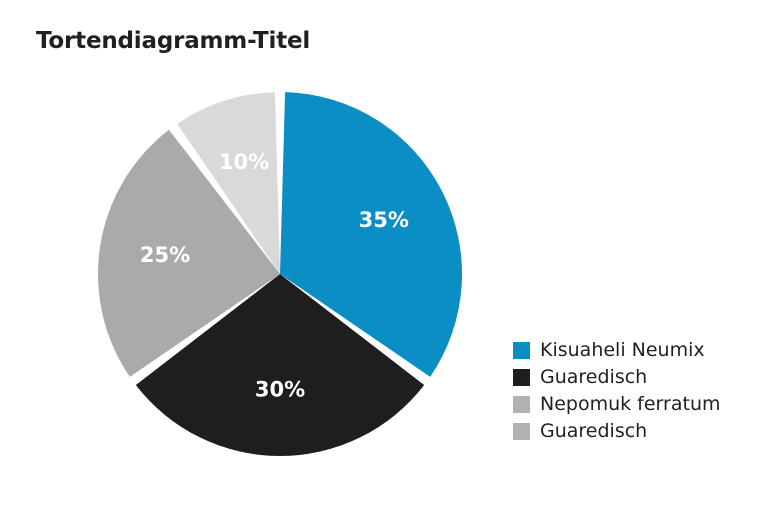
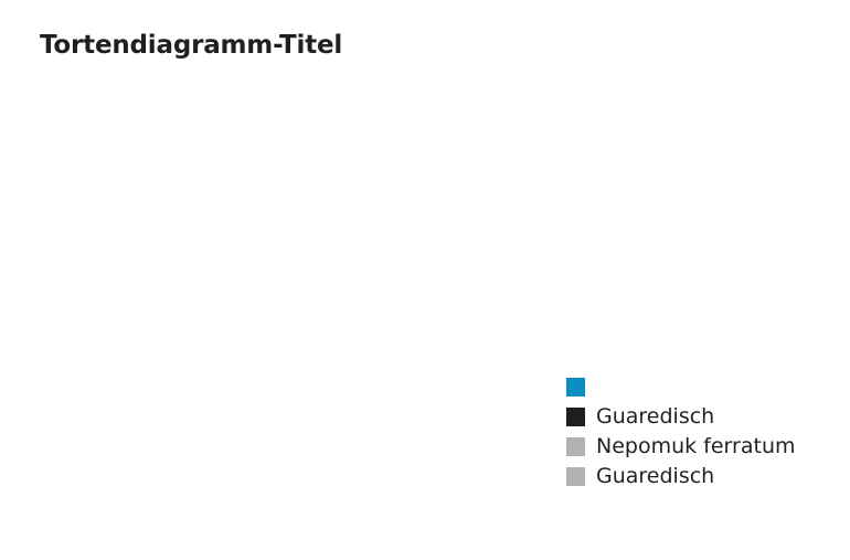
  Tortendiagramm-Titel
- 35%
- 30%
- 25%
- 10%
- Kisuaheli Neumix
  Guaredisch
  Nepomuk ferratum
  Guaredisch
